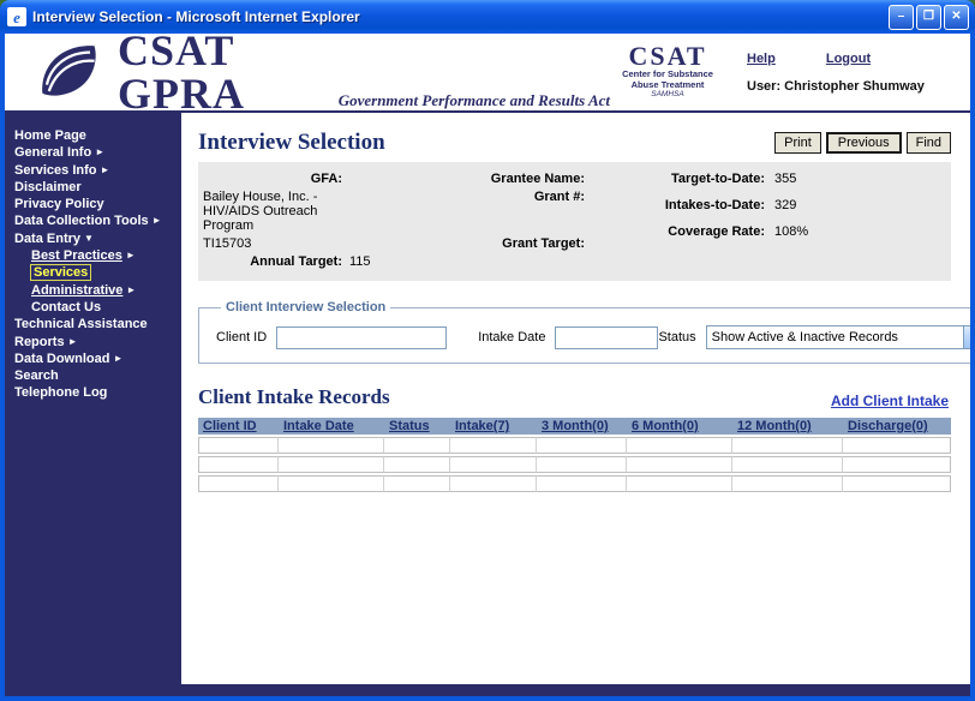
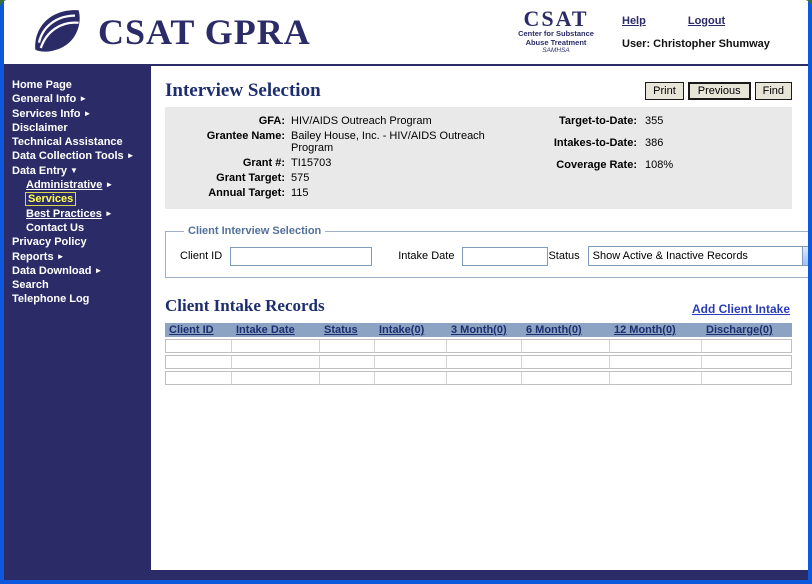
- e
- Interview Selection - Microsoft Internet Explorer
- –
- ❐
- ✕
  CSAT GPRA
- Government Performance and Results Act
  CSAT
  Center for Substance
  Abuse Treatment
  Help
  Logout
  User: Christopher Shumway
  Home Page
  General Info ►
  Services Info ►
  Disclaimer
- Privacy Policy
+ Technical Assistance
  Data Collection Tools ►
  Data Entry ▼
- Best Practices ►
+ Administrative ►
  Services
- Administrative ►
+ Best Practices ►
  Contact Us
- Technical Assistance
+ Privacy Policy
  Reports ►
  Data Download ►
  Search
  Telephone Log
  Interview Selection
  Print
  Previous
  Find
  GFA:
+ HIV/AIDS Outreach Program
  Grantee Name:
  Bailey House, Inc. - HIV/AIDS Outreach Program
  Grant #:
  TI15703
  Grant Target:
+ 575
  Annual Target:
  115
  Target-to-Date:
  355
  Intakes-to-Date:
- 329
+ 386
  Coverage Rate:
  108%
  Client Interview Selection
  Client ID
  Intake Date
  Status
  Show Active & Inactive Records
  Client Intake Records
  Add Client Intake
- Client ID	Intake Date	Status	Intake(7)	3 Month(0)	6 Month(0)	12 Month(0)	Discharge(0)
+ Client ID	Intake Date	Status	Intake(0)	3 Month(0)	6 Month(0)	12 Month(0)	Discharge(0)
